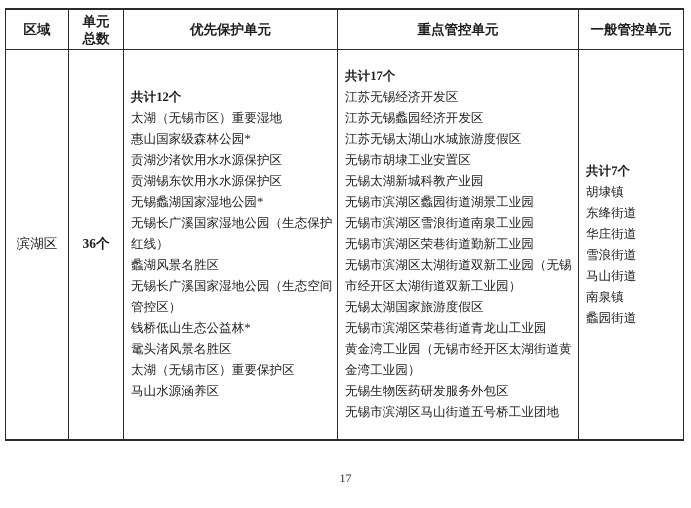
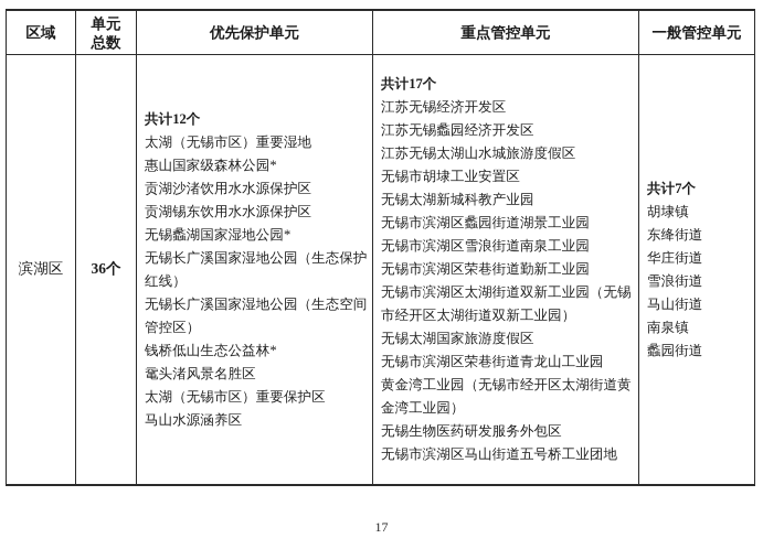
  区域
  单元总数
  优先保护单元
  重点管控单元
  一般管控单元
  滨湖区
  36个
  共计12个
  太湖（无锡市区）重要湿地
  惠山国家级森林公园*
  贡湖沙渚饮用水水源保护区
  贡湖锡东饮用水水源保护区
  无锡蠡湖国家湿地公园*
  无锡长广溪国家湿地公园（生态保护红线）
- 蠡湖风景名胜区
  无锡长广溪国家湿地公园（生态空间管控区）
  钱桥低山生态公益林*
  鼋头渚风景名胜区
  太湖（无锡市区）重要保护区
  马山水源涵养区
  共计17个
  江苏无锡经济开发区
  江苏无锡蠡园经济开发区
  江苏无锡太湖山水城旅游度假区
  无锡市胡埭工业安置区
  无锡太湖新城科教产业园
  无锡市滨湖区蠡园街道湖景工业园
  无锡市滨湖区雪浪街道南泉工业园
  无锡市滨湖区荣巷街道勤新工业园
  无锡市滨湖区太湖街道双新工业园（无锡市经开区太湖街道双新工业园）
  无锡太湖国家旅游度假区
  无锡市滨湖区荣巷街道青龙山工业园
  黄金湾工业园（无锡市经开区太湖街道黄金湾工业园）
  无锡生物医药研发服务外包区
  无锡市滨湖区马山街道五号桥工业团地
  共计7个
  胡埭镇
  东绛街道
  华庄街道
  雪浪街道
  马山街道
  南泉镇
  蠡园街道
  17
